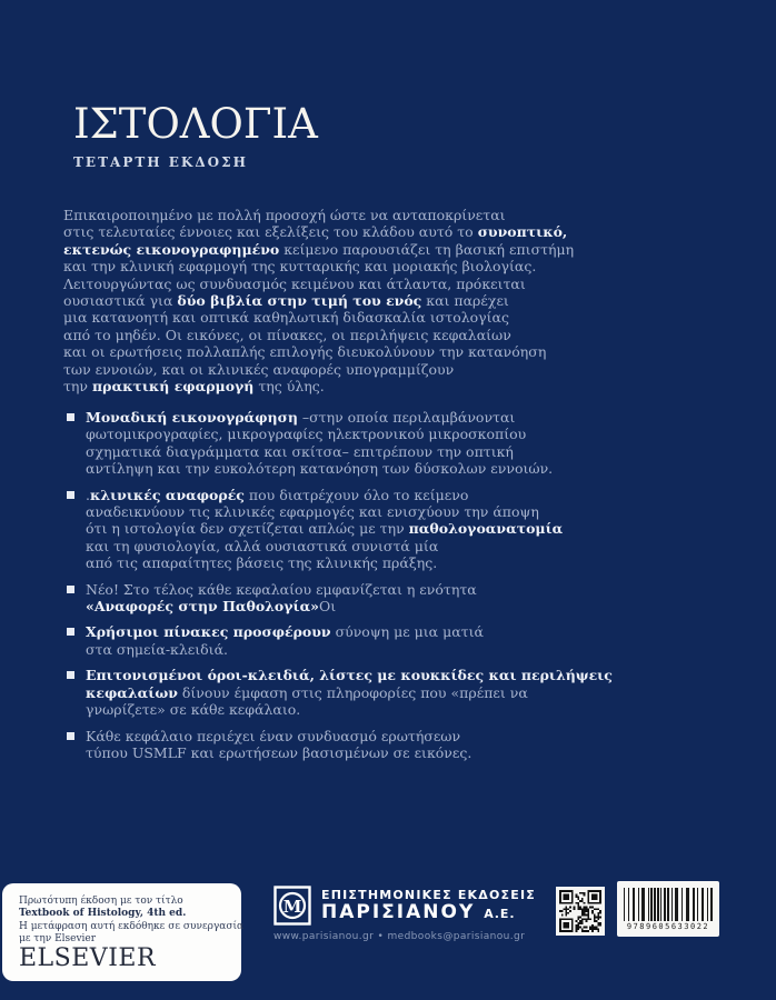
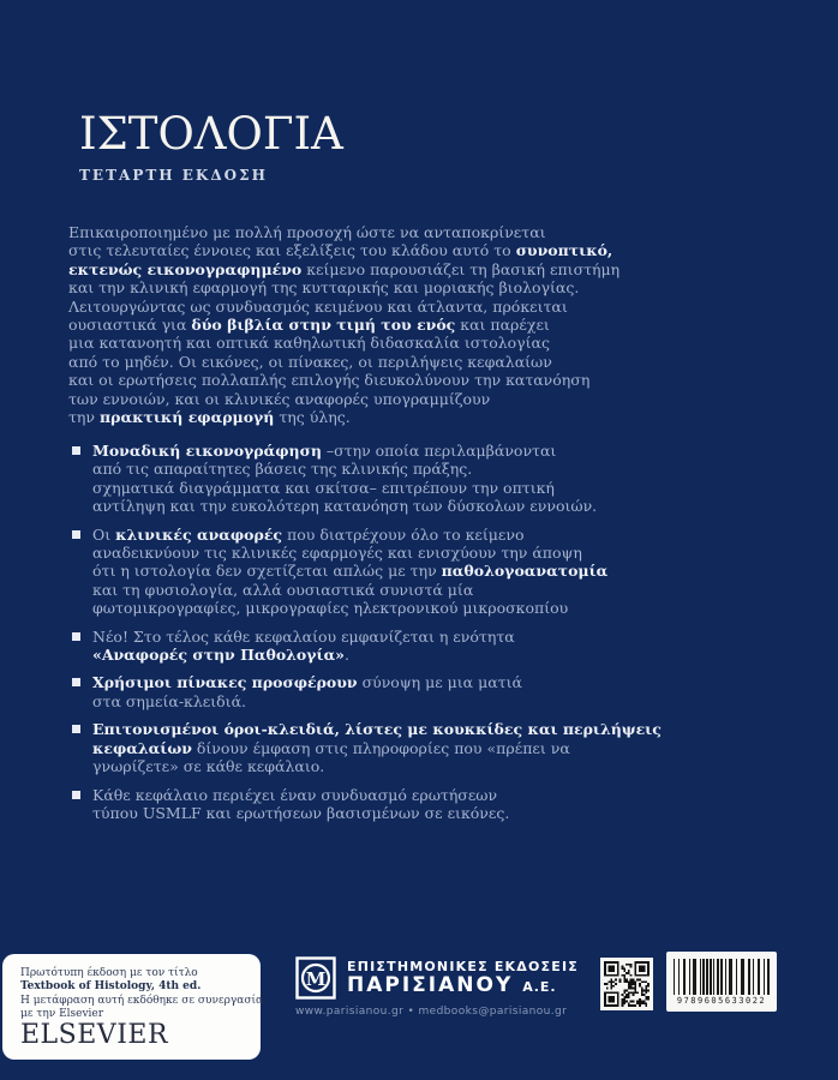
  ΙΣΤΟΛΟΓΙΑ
  ΤΕΤΑΡΤΗ ΕΚΔΟΣΗ
  Επικαιροποιημένο με πολλή προσοχή ώστε να ανταποκρίνεται
  στις τελευταίες έννοιες και εξελίξεις του κλάδου αυτό το συνοπτικό,
  εκτενώς εικονογραφημένο κείμενο παρουσιάζει τη βασική επιστήμη
  και την κλινική εφαρμογή της κυτταρικής και μοριακής βιολογίας.
  Λειτουργώντας ως συνδυασμός κειμένου και άτλαντα, πρόκειται
  ουσιαστικά για δύο βιβλία στην τιμή του ενός και παρέχει
  μια κατανοητή και οπτικά καθηλωτική διδασκαλία ιστολογίας
  από το μηδέν. Οι εικόνες, οι πίνακες, οι περιλήψεις κεφαλαίων
  και οι ερωτήσεις πολλαπλής επιλογής διευκολύνουν την κατανόηση
  των εννοιών, και οι κλινικές αναφορές υπογραμμίζουν
  την πρακτική εφαρμογή της ύλης.
  Μοναδική εικονογράφηση –στην οποία περιλαμβάνονται
- φωτομικρογραφίες, μικρογραφίες ηλεκτρονικού μικροσκοπίου
+ από τις απαραίτητες βάσεις της κλινικής πράξης.
  σχηματικά διαγράμματα και σκίτσα– επιτρέπουν την οπτική
  αντίληψη και την ευκολότερη κατανόηση των δύσκολων εννοιών.
- .κλινικές αναφορές που διατρέχουν όλο το κείμενο
+ Οι κλινικές αναφορές που διατρέχουν όλο το κείμενο
  αναδεικνύουν τις κλινικές εφαρμογές και ενισχύουν την άποψη
  ότι η ιστολογία δεν σχετίζεται απλώς με την παθολογοανατομία
  και τη φυσιολογία, αλλά ουσιαστικά συνιστά μία
- από τις απαραίτητες βάσεις της κλινικής πράξης.
+ φωτομικρογραφίες, μικρογραφίες ηλεκτρονικού μικροσκοπίου
  Νέο! Στο τέλος κάθε κεφαλαίου εμφανίζεται η ενότητα
- «Αναφορές στην Παθολογία»Οι
+ «Αναφορές στην Παθολογία».
  Χρήσιμοι πίνακες προσφέρουν σύνοψη με μια ματιά
  στα σημεία-κλειδιά.
  Επιτονισμένοι όροι-κλειδιά, λίστες με κουκκίδες και περιλήψεις
  κεφαλαίων δίνουν έμφαση στις πληροφορίες που «πρέπει να
  γνωρίζετε» σε κάθε κεφάλαιο.
  Κάθε κεφάλαιο περιέχει έναν συνδυασμό ερωτήσεων
  τύπου USMLF και ερωτήσεων βασισμένων σε εικόνες.
  Πρωτότυπη έκδοση με τον τίτλο
  Textbook of Histology, 4th ed.
  Η μετάφραση αυτή εκδόθηκε σε συνεργασία
  με την Elsevier
  ELSEVIER
  M
  ΕΠΙΣΤΗΜΟΝΙΚΕΣ ΕΚΔΟΣΕΙΣ
  ΠΑΡΙΣΙΑΝΟΥ Α.Ε.
  www.parisianou.gr • medbooks@parisianou.gr
  9789605633022
